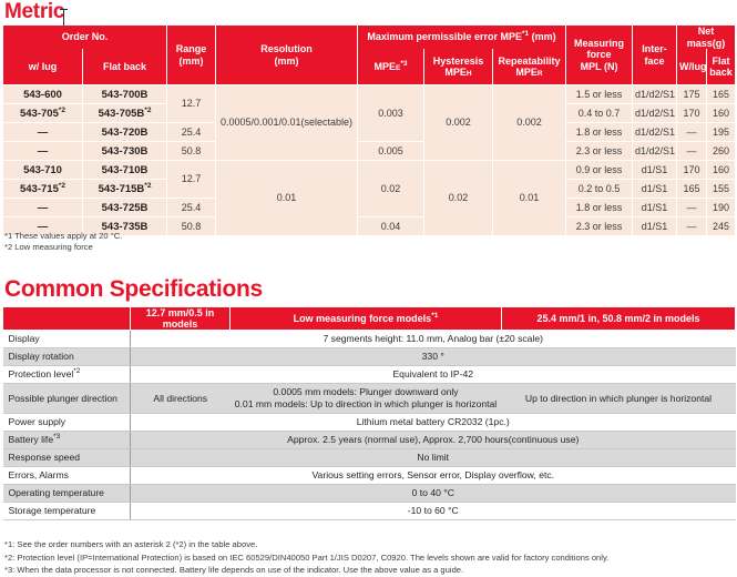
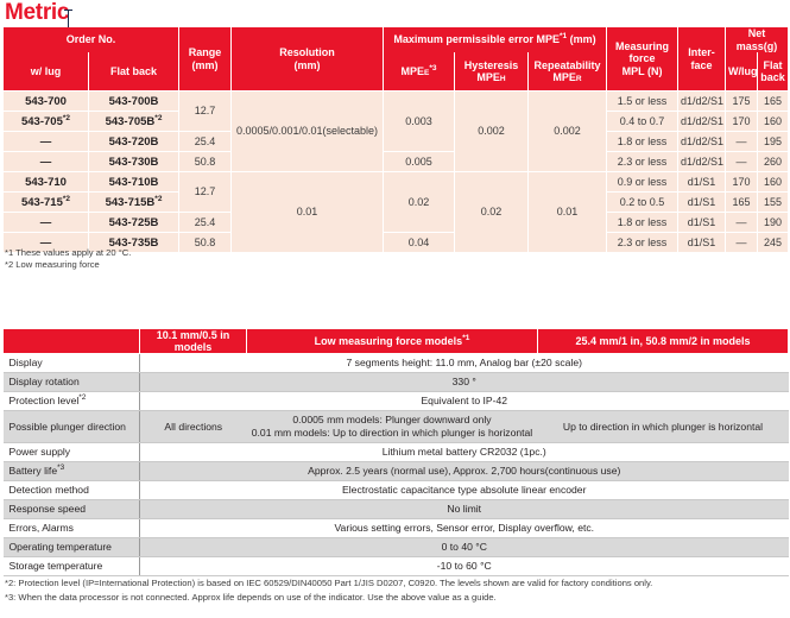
  Metric
  Order No.	Range (mm)	Resolution (mm)	Maximum permissible error MPE (mm)	Measuring force MPL (N)	Inter- face	Net mass(g)
  w/ lug	Flat back	MPE	Hysteresis MPE	Repeatability MPE	W/lug	Flat back
- 543-600	543-700B	12.7	0.0005/0.001/0.01(selectable)	0.003	0.002	0.002	1.5 or less	d1/d2/S1	175	165
+ 543-700	543-700B	12.7	0.0005/0.001/0.01(selectable)	0.003	0.002	0.002	1.5 or less	d1/d2/S1	175	165
  543-705	543-705B	0.4 to 0.7	d1/d2/S1	170	160
  —	543-720B	25.4	1.8 or less	d1/d2/S1	—	195
  —	543-730B	50.8	0.005	2.3 or less	d1/d2/S1	—	260
  543-710	543-710B	12.7	0.01	0.02	0.02	0.01	0.9 or less	d1/S1	170	160
  543-715	543-715B	0.2 to 0.5	d1/S1	165	155
  —	543-725B	25.4	1.8 or less	d1/S1	—	190
  —	543-735B	50.8	0.04	2.3 or less	d1/S1	—	245
  *1 These values apply at 20 °C.
  *2 Low measuring force
- Common Specifications
- 	12.7 mm/0.5 in models	Low measuring force models	25.4 mm/1 in, 50.8 mm/2 in models
+ 	10.1 mm/0.5 in models	Low measuring force models	25.4 mm/1 in, 50.8 mm/2 in models
  Display	7 segments height: 11.0 mm, Analog bar (±20 scale)
  Display rotation	330 °
  Protection level	Equivalent to IP-42
  Possible plunger direction	All directions	0.0005 mm models: Plunger downward only0.01 mm models: Up to direction in which plunger is horizontal	Up to direction in which plunger is horizontal
  Power supply	Lithium metal battery CR2032 (1pc.)
  Battery life	Approx. 2.5 years (normal use), Approx. 2,700 hours(continuous use)
+ Detection method	Electrostatic capacitance type absolute linear encoder
  Response speed	No limit
  Errors, Alarms	Various setting errors, Sensor error, Display overflow, etc.
  Operating temperature	0 to 40 °C
  Storage temperature	-10 to 60 °C
- *1: See the order numbers with an asterisk 2 (*2) in the table above.
  *2: Protection level (IP=International Protection) is based on IEC 60529/DIN40050 Part 1/JIS D0207, C0920. The levels shown are valid for factory conditions only.
- *3: When the data processor is not connected. Battery life depends on use of the indicator. Use the above value as a guide.
+ *3: When the data processor is not connected. Approx life depends on use of the indicator. Use the above value as a guide.
